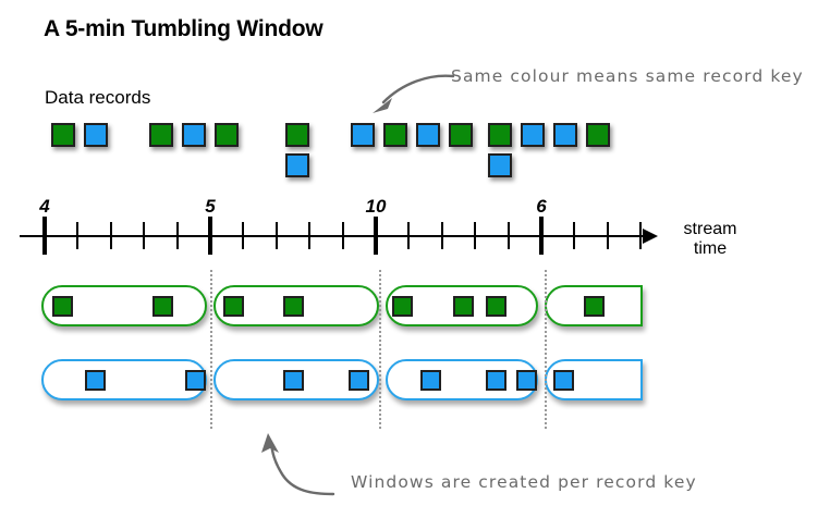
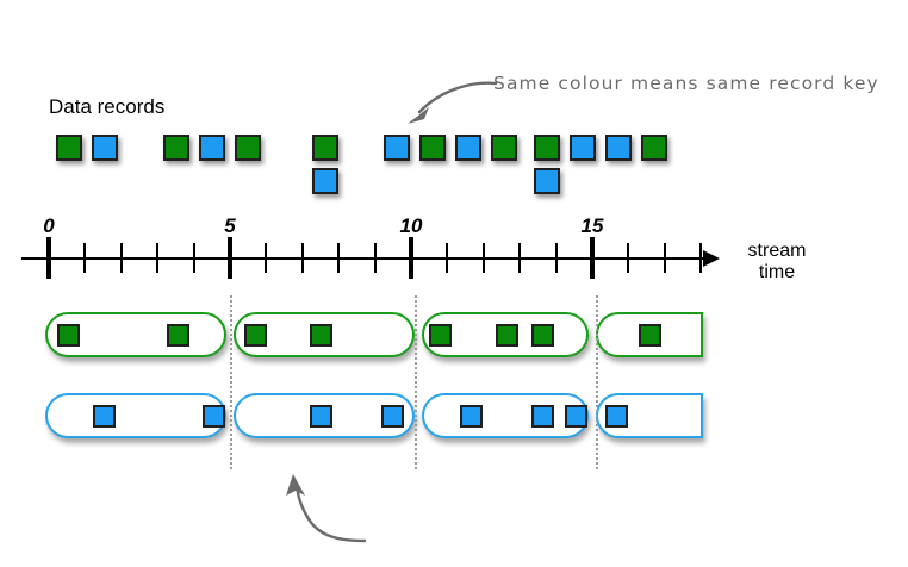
- A 5-min Tumbling Window
  Data records
  Same colour means same record key
  stream
  time
- 4
+ 0
  5
  10
- 6
+ 15
- Windows are created per record key
